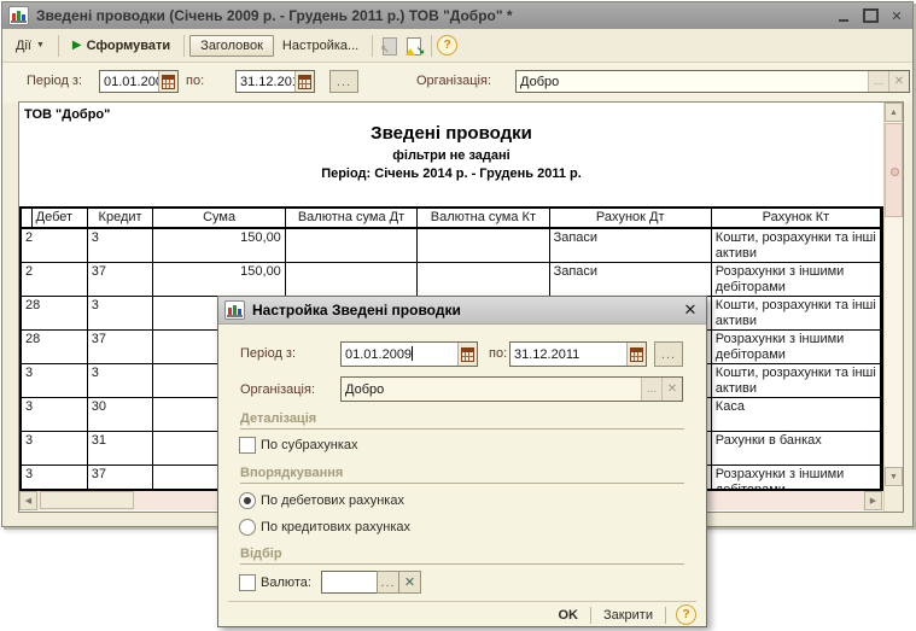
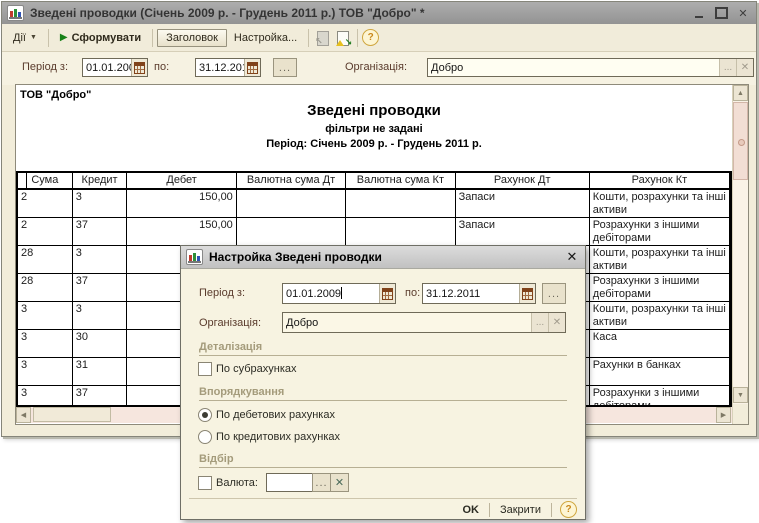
  Зведені проводки (Січень 2009 р. - Грудень 2011 р.) ТОВ "Добро" *
  ✕
  Дії
  ▶
  Сформувати
  Заголовок
  Настройка...
  ↖
  ↘
  ?
  Період з:
  01.01.20
  по:
  31.12.20
  ...
  Організація:
  Добро
  ...
  ✕
  ТОВ "Добро"
  Зведені проводки
  фільтри не задані
- Період: Січень 2014 р. - Грудень 2011 р.
+ Період: Січень 2009 р. - Грудень 2011 р.
- Дебет
+ Сума
  Кредит
- Сума
+ Дебет
  Валютна сума Дт
  Валютна сума Кт
  Рахунок Дт
  Рахунок Кт
  2
  3
  150,00
  Запаси
  Кошти, розрахунки та інші активи
  2
  37
  150,00
  Запаси
  Розрахунки з іншими дебіторами
  28
  3
  Кошти, розрахунки та інші активи
  28
  37
  Розрахунки з іншими дебіторами
  3
  3
  Кошти, розрахунки та інші активи
  3
  30
  Каса
  3
  31
  Рахунки в банках
  3
  37
  Настройка Зведені проводки
  ✕
  Період з:
  01.01.2009
  по:
  31.12.2011
  ...
  Організація:
  Добро
  ...
  ✕
  Деталізація
  По субрахунках
  Впорядкування
  По дебетових рахунках
  По кредитових рахунках
  Відбір
  Валюта:
  ...
  ✕
  OK
  Закрити
  ?
